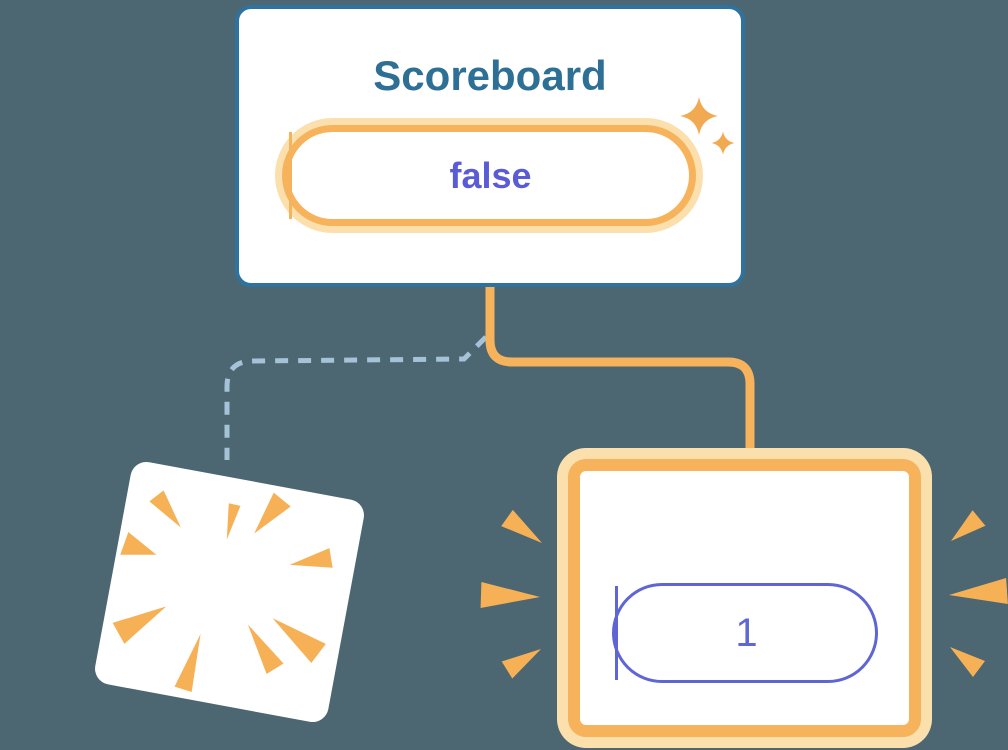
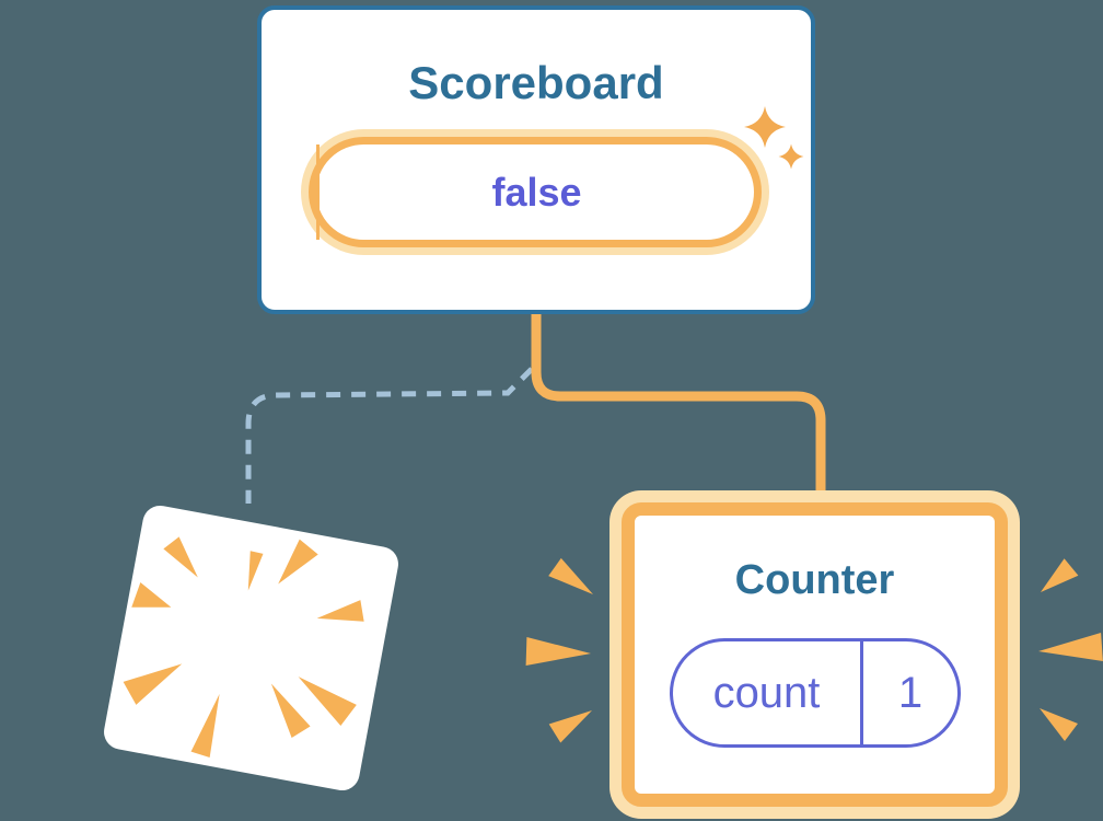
  Scoreboard
  false
+ Counter
+ count
  1
